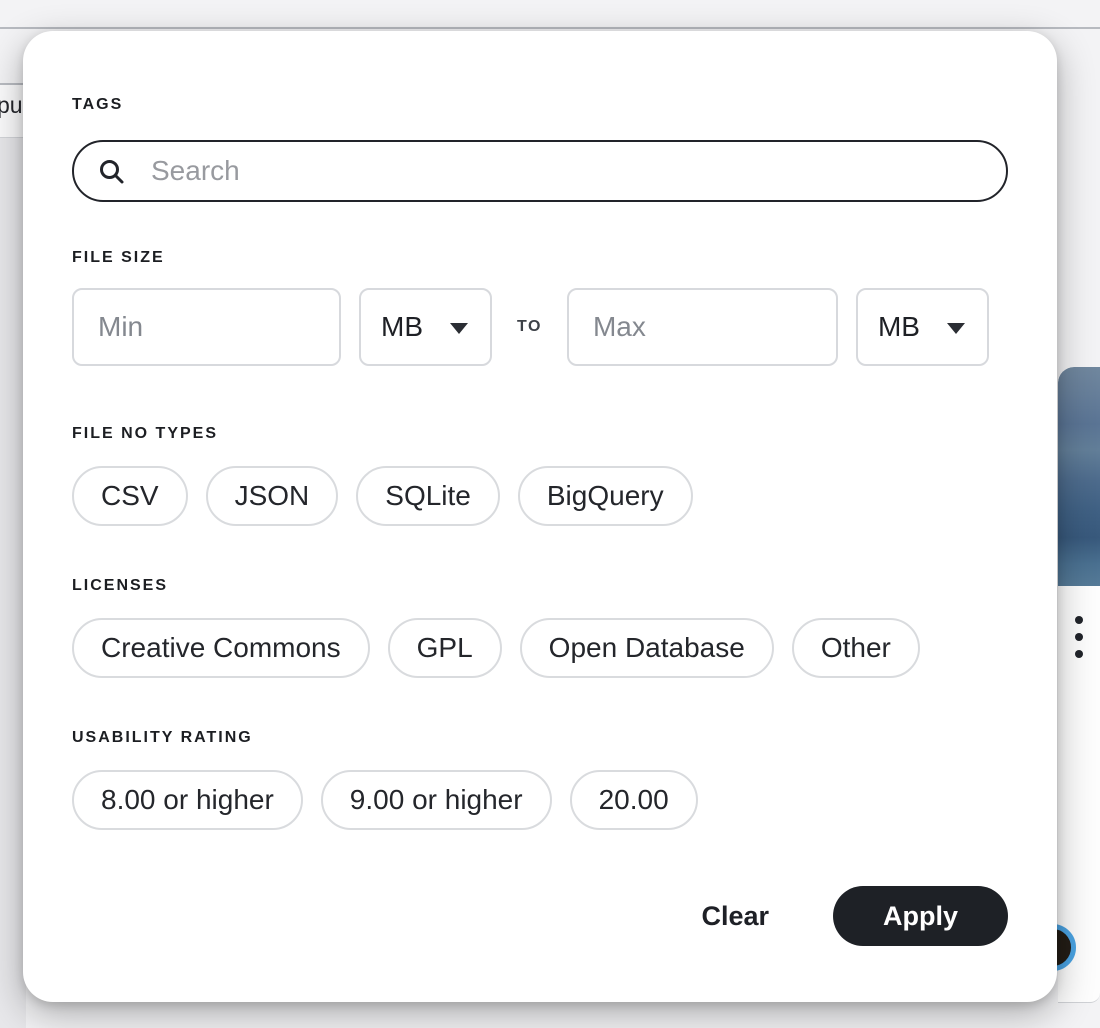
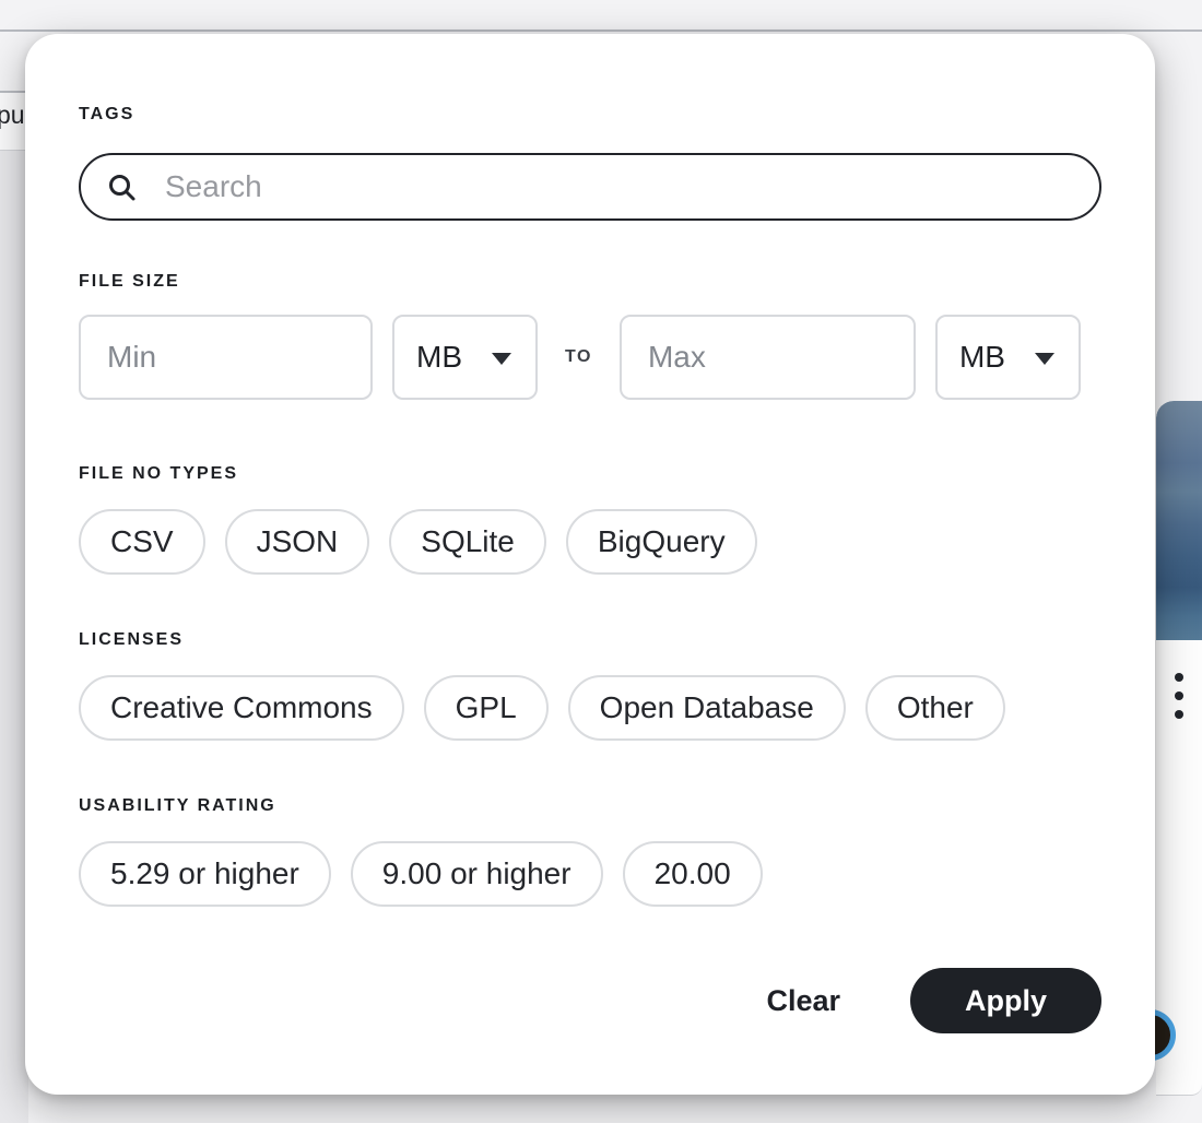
  pu
  TAGS
  Search
  FILE SIZE
  Min
  MB
  TO
  Max
  MB
  FILE NO TYPES
  CSV
  JSON
  SQLite
  BigQuery
  LICENSES
  Creative Commons
  GPL
  Open Database
  Other
  USABILITY RATING
- 8.00 or higher
+ 5.29 or higher
  9.00 or higher
  20.00
  Clear
  Apply
